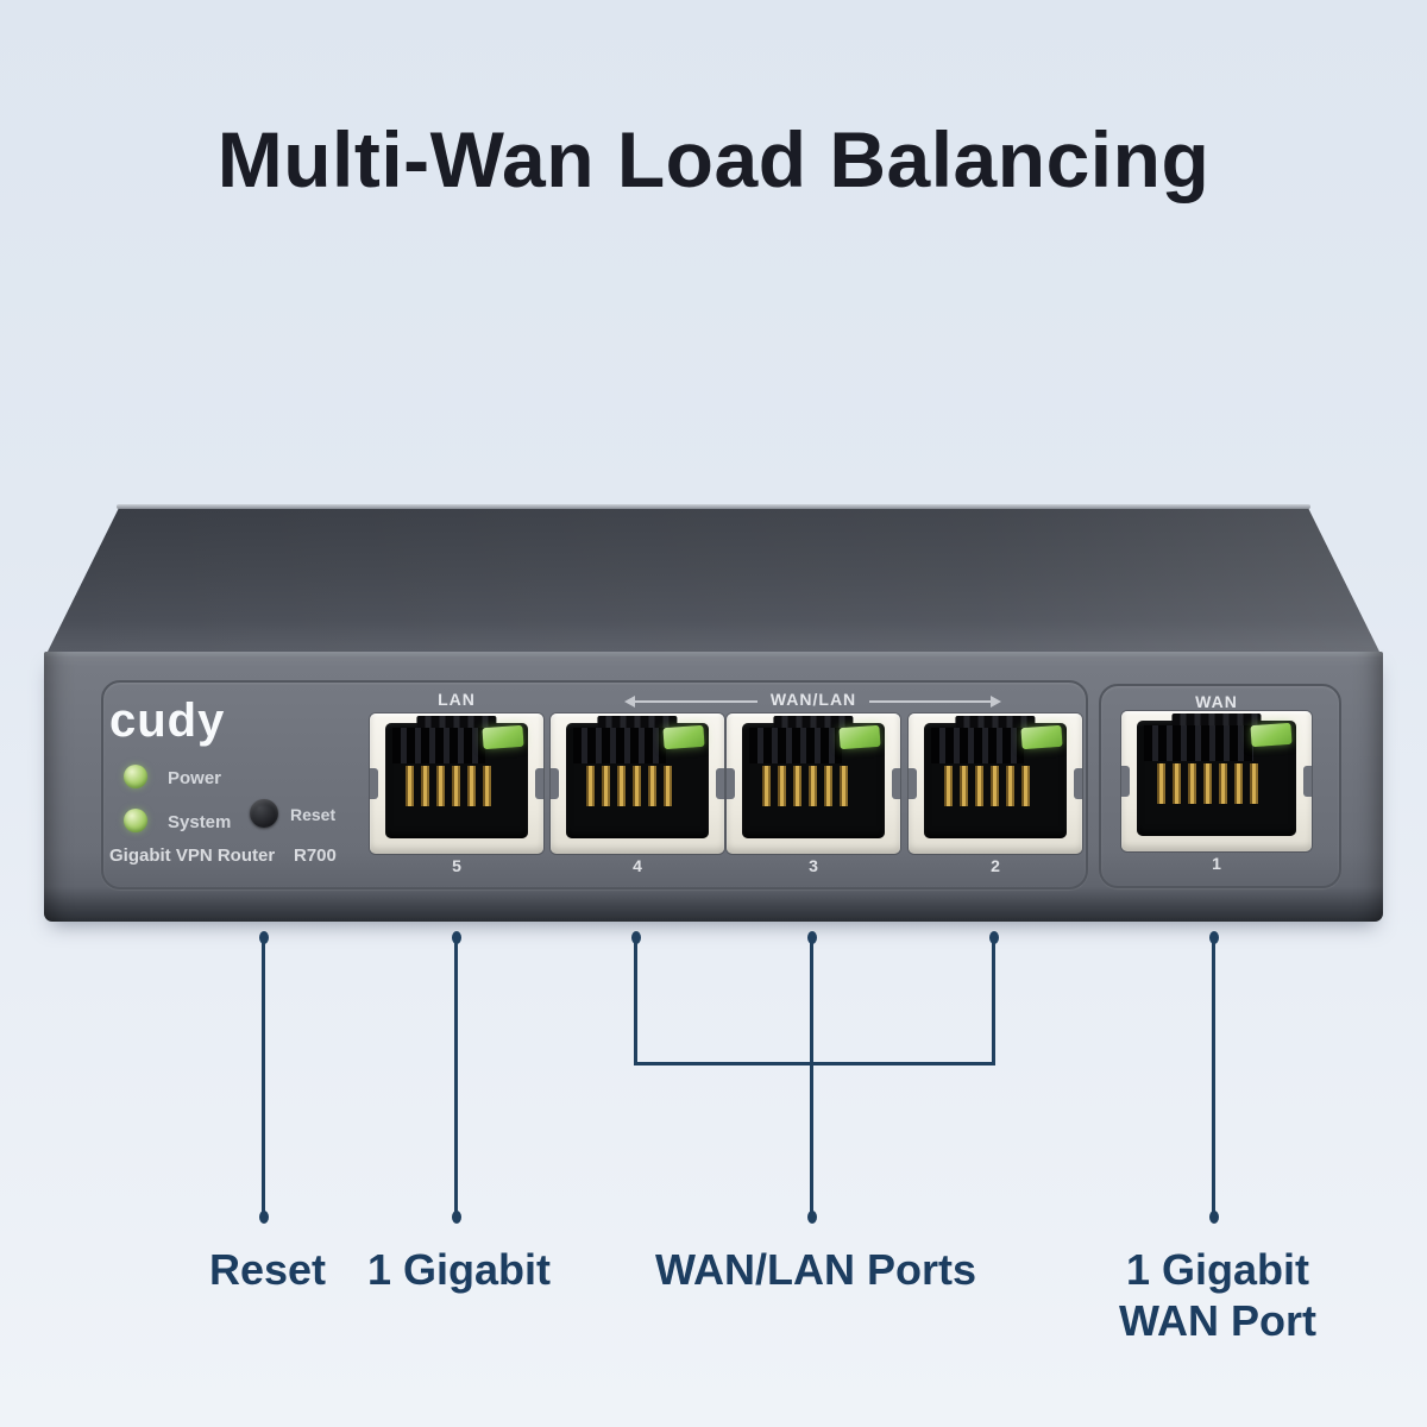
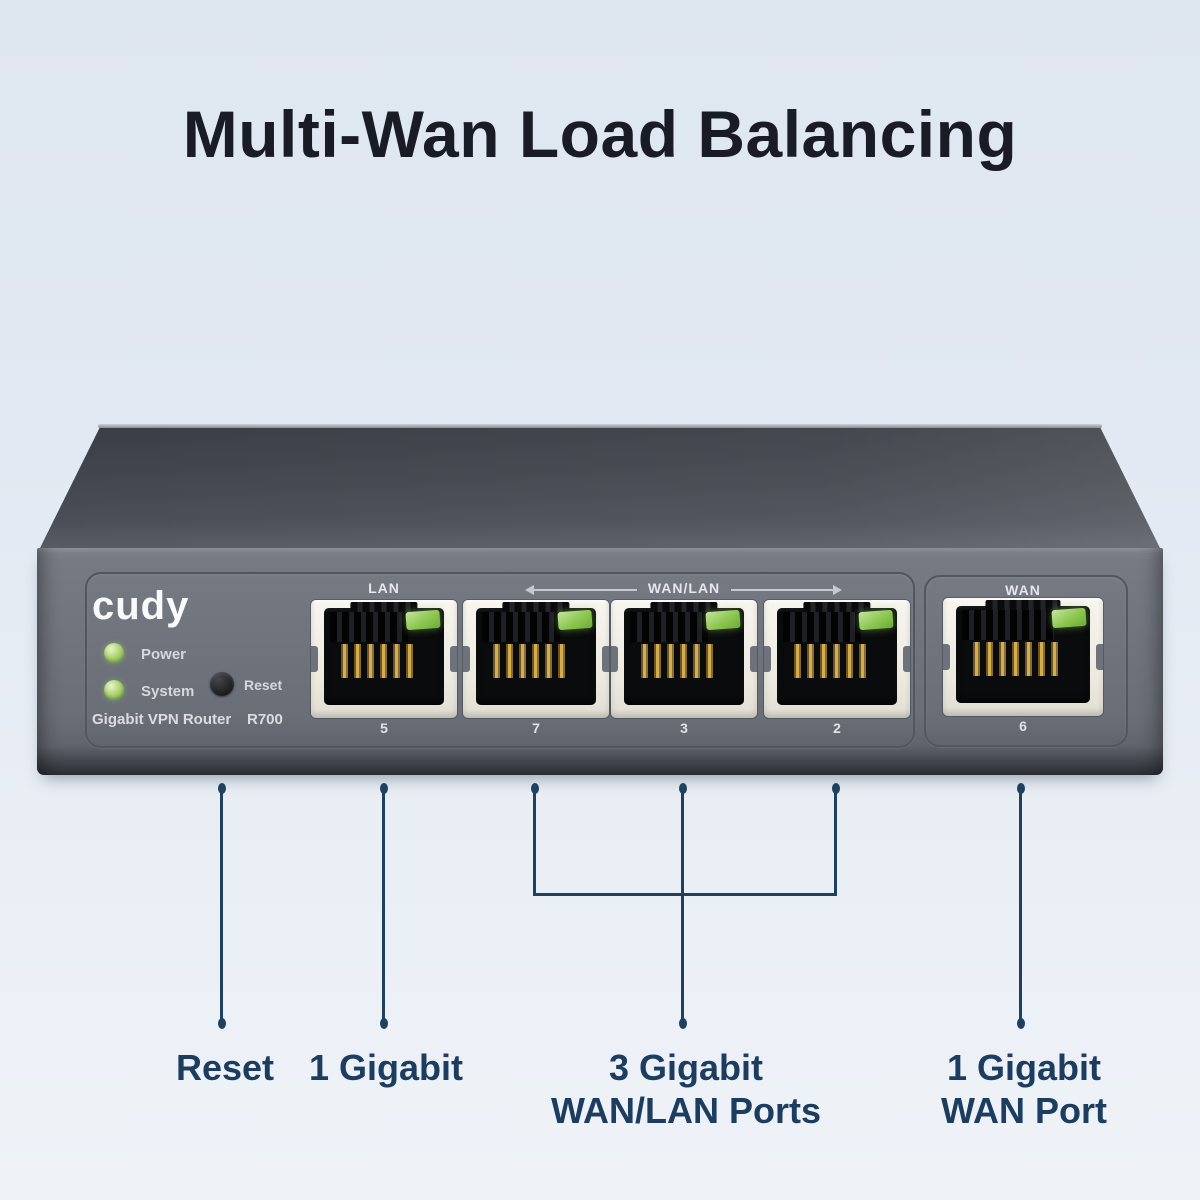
  Multi-Wan Load Balancing
  cudy
  Power
  System
  Reset
  Gigabit VPN Router
  R700
  LAN
  WAN/LAN
  WAN
  5
- 4
+ 7
  3
  2
- 1
+ 6
  Reset
  1 Gigabit
+ 3 Gigabit
  WAN/LAN Ports
  1 Gigabit
  WAN Port
